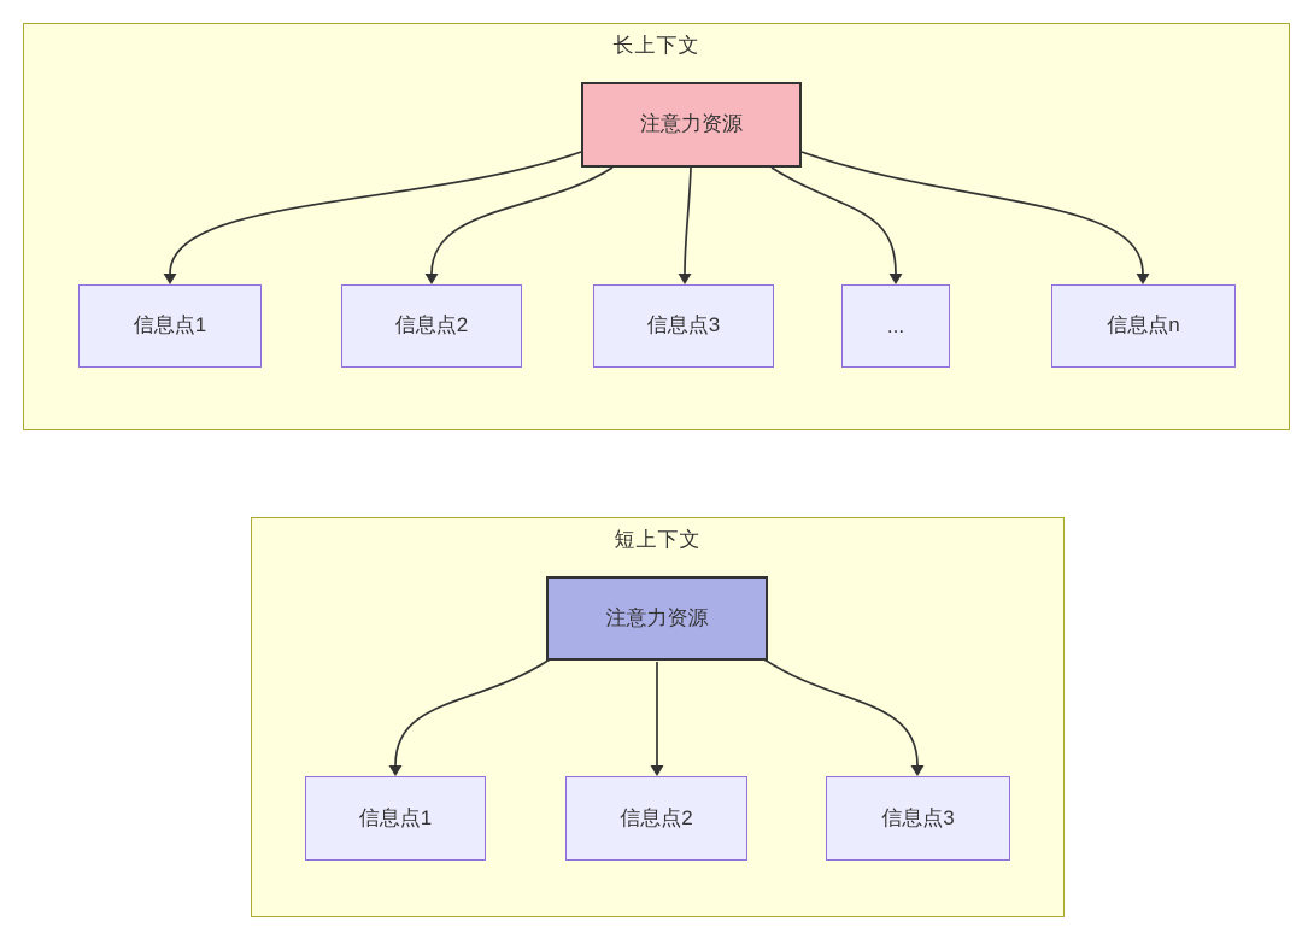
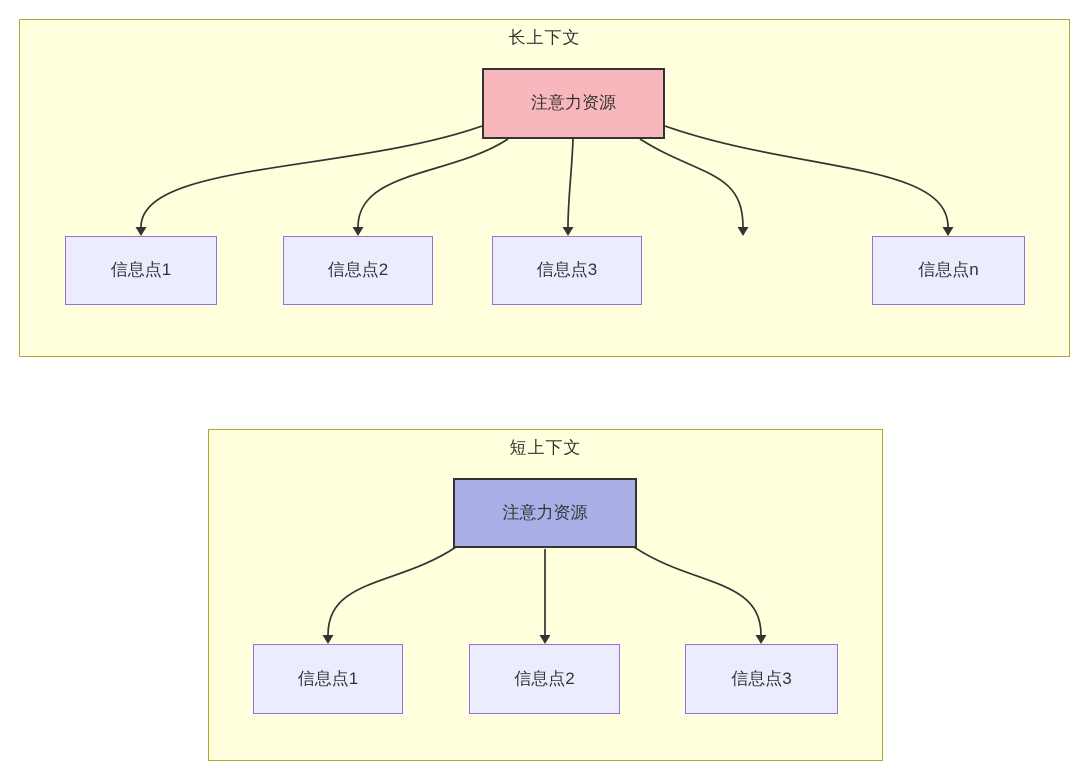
  长上下文
  短上下文
  注意力资源
  信息点1
  信息点2
  信息点3
- ...
  信息点n
  注意力资源
  信息点1
  信息点2
  信息点3
